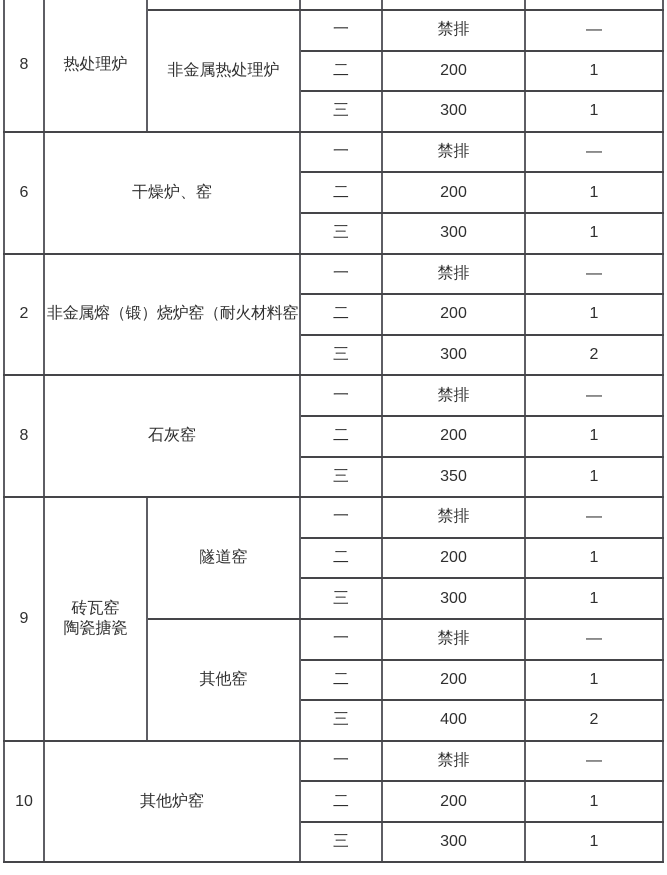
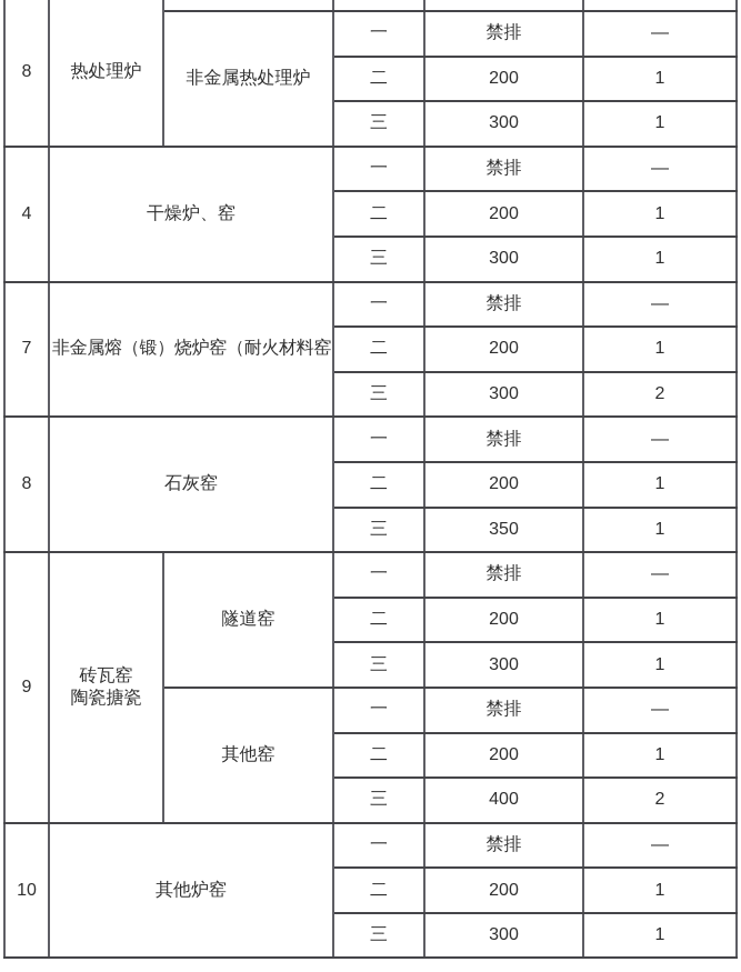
  8	热处理炉
  非金属热处理炉	一	禁排	—
  二	200	1
  三	300	1
- 6	干燥炉、窑	一	禁排	—
+ 4	干燥炉、窑	一	禁排	—
  二	200	1
  三	300	1
- 2	非金属熔（锻）烧炉窑（耐火材料窑	一	禁排	—
+ 7	非金属熔（锻）烧炉窑（耐火材料窑	一	禁排	—
  二	200	1
  三	300	2
  8	石灰窑	一	禁排	—
  二	200	1
  三	350	1
  9	砖瓦窑 陶瓷搪瓷	隧道窑	一	禁排	—
  二	200	1
  三	300	1
  其他窑	一	禁排	—
  二	200	1
  三	400	2
  10	其他炉窑	一	禁排	—
  二	200	1
  三	300	1
